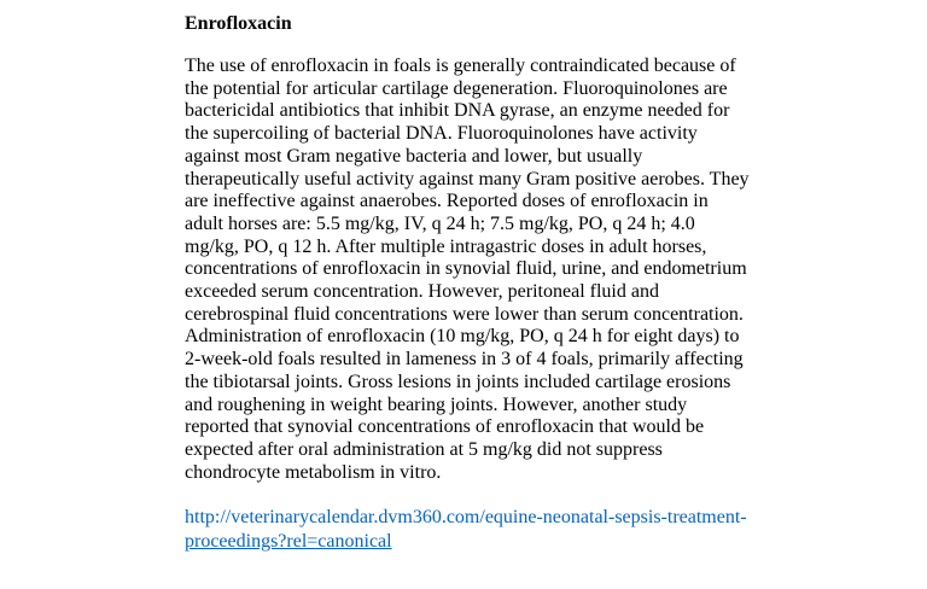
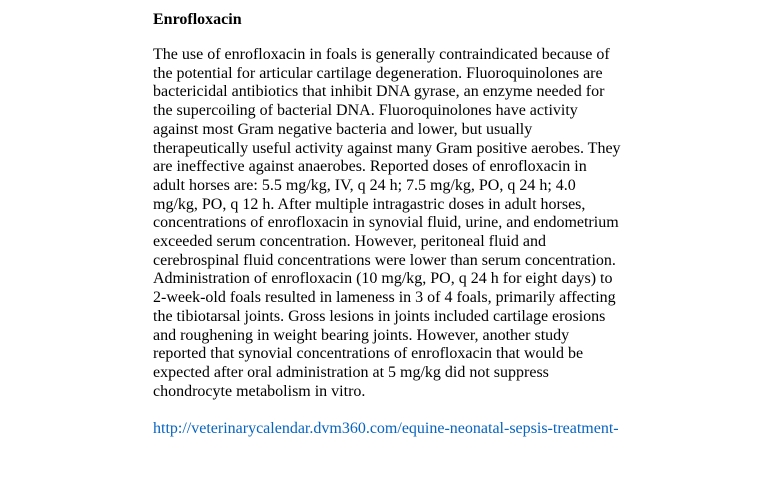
  Enrofloxacin
  The use of enrofloxacin in foals is generally contraindicated because of
  the potential for articular cartilage degeneration. Fluoroquinolones are
  bactericidal antibiotics that inhibit DNA gyrase, an enzyme needed for
  the supercoiling of bacterial DNA. Fluoroquinolones have activity
  against most Gram negative bacteria and lower, but usually
  therapeutically useful activity against many Gram positive aerobes. They
  are ineffective against anaerobes. Reported doses of enrofloxacin in
  adult horses are: 5.5 mg/kg, IV, q 24 h; 7.5 mg/kg, PO, q 24 h; 4.0
  mg/kg, PO, q 12 h. After multiple intragastric doses in adult horses,
  concentrations of enrofloxacin in synovial fluid, urine, and endometrium
  exceeded serum concentration. However, peritoneal fluid and
  cerebrospinal fluid concentrations were lower than serum concentration.
  Administration of enrofloxacin (10 mg/kg, PO, q 24 h for eight days) to
  2-week-old foals resulted in lameness in 3 of 4 foals, primarily affecting
  the tibiotarsal joints. Gross lesions in joints included cartilage erosions
  and roughening in weight bearing joints. However, another study
  reported that synovial concentrations of enrofloxacin that would be
  expected after oral administration at 5 mg/kg did not suppress
  chondrocyte metabolism in vitro.
  http://veterinarycalendar.dvm360.com/equine-neonatal-sepsis-treatment-
- proceedings?rel=canonical
